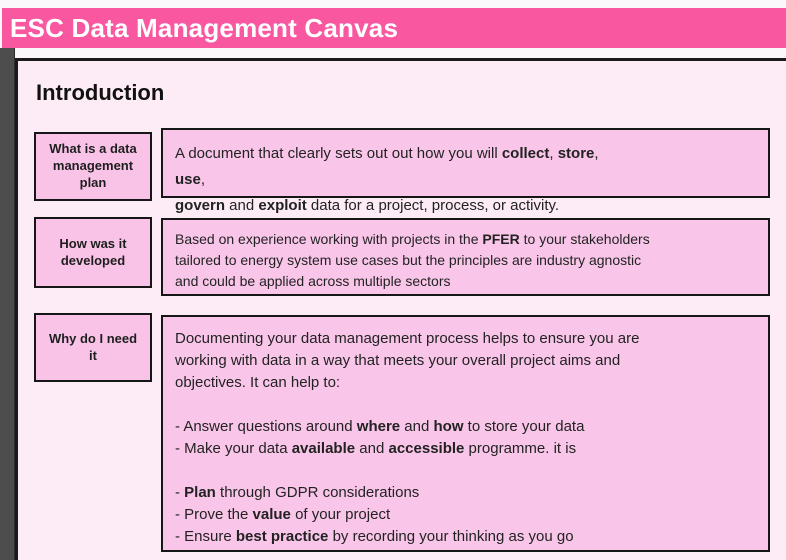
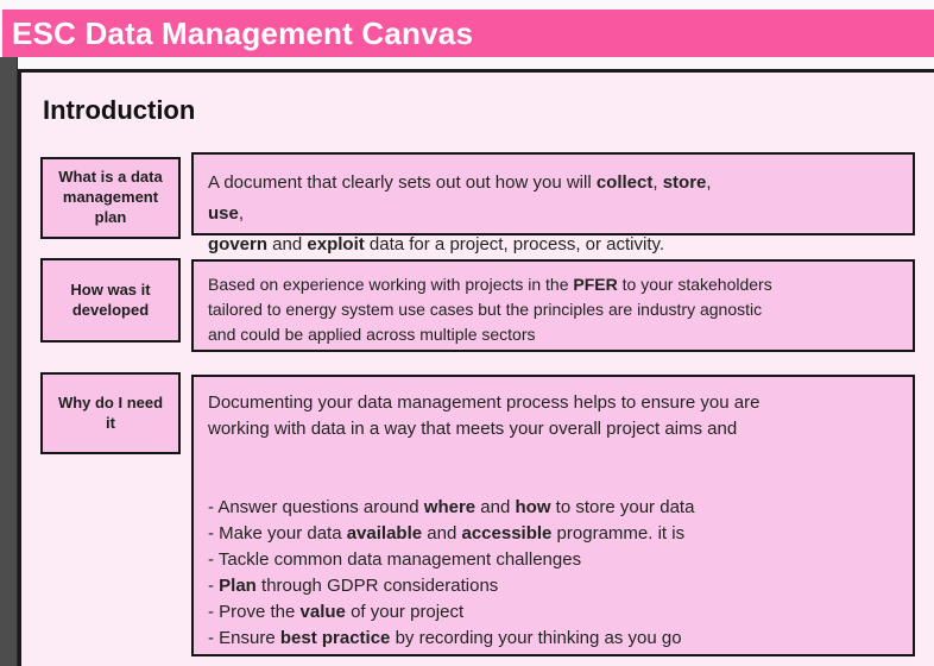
  ESC Data Management Canvas
  Introduction
  What is a data management plan
  A document that clearly sets out out how you will collect, store,
  use,
  govern and exploit data for a project, process, or activity.
  How was it developed
  Based on experience working with projects in the PFER to your stakeholders
  tailored to energy system use cases but the principles are industry agnostic
  and could be applied across multiple sectors
  Why do I need it
  Documenting your data management process helps to ensure you are
  working with data in a way that meets your overall project aims and
- objectives. It can help to:
  - Answer questions around where and how to store your data
  - Make your data available and accessible programme. it is
+ - Tackle common data management challenges
  - Plan through GDPR considerations
  - Prove the value of your project
  - Ensure best practice by recording your thinking as you go
